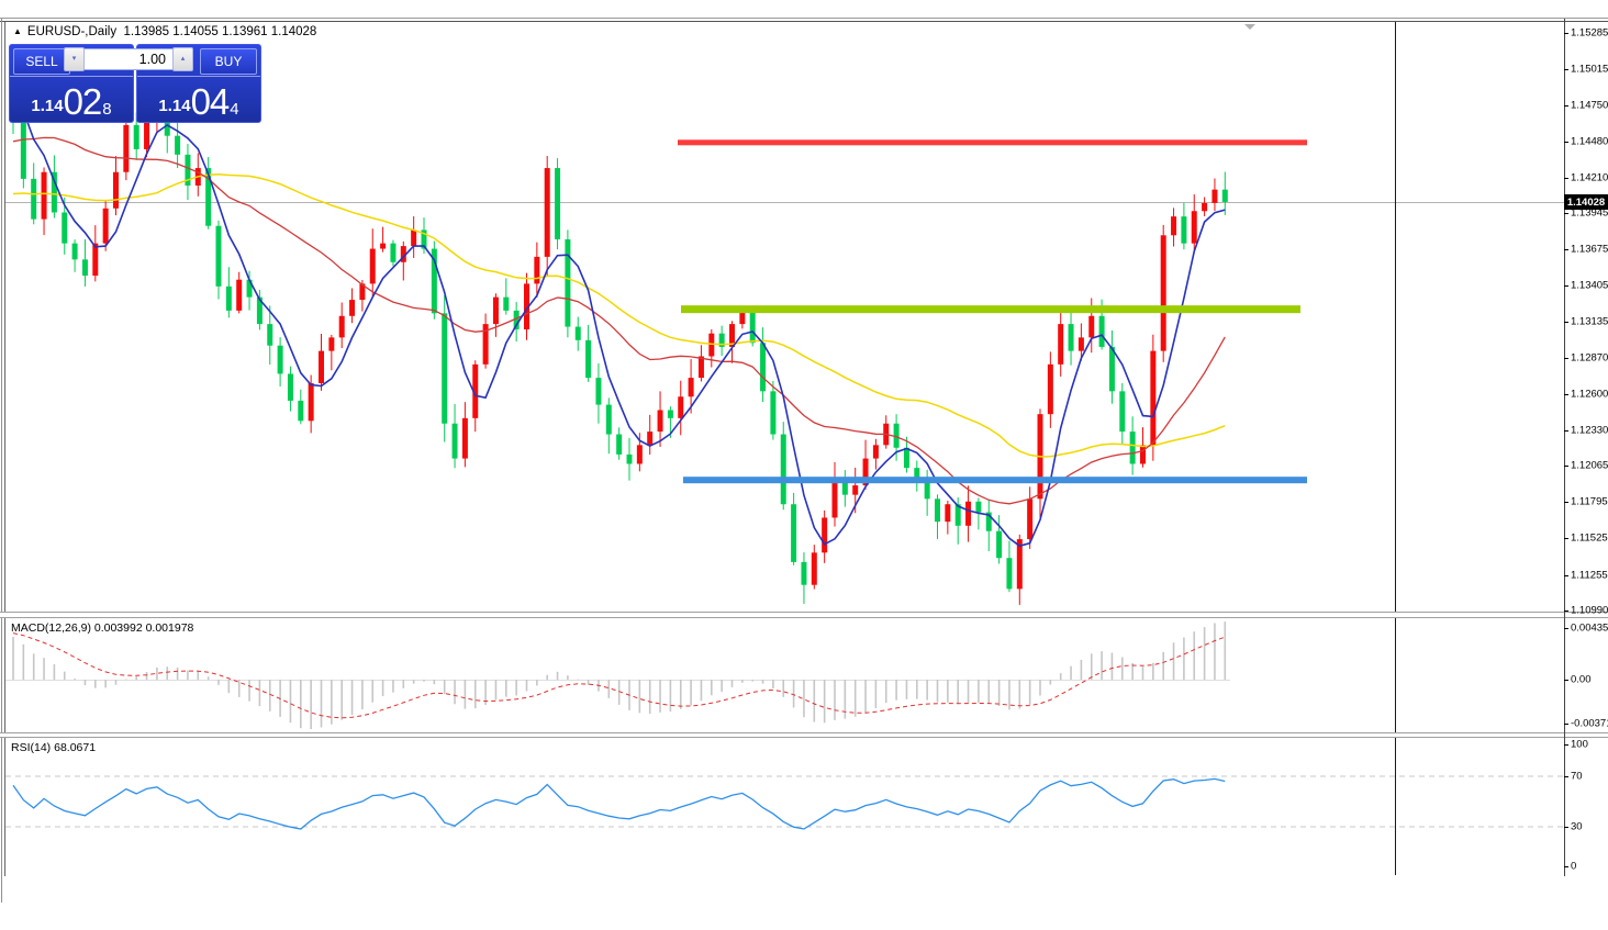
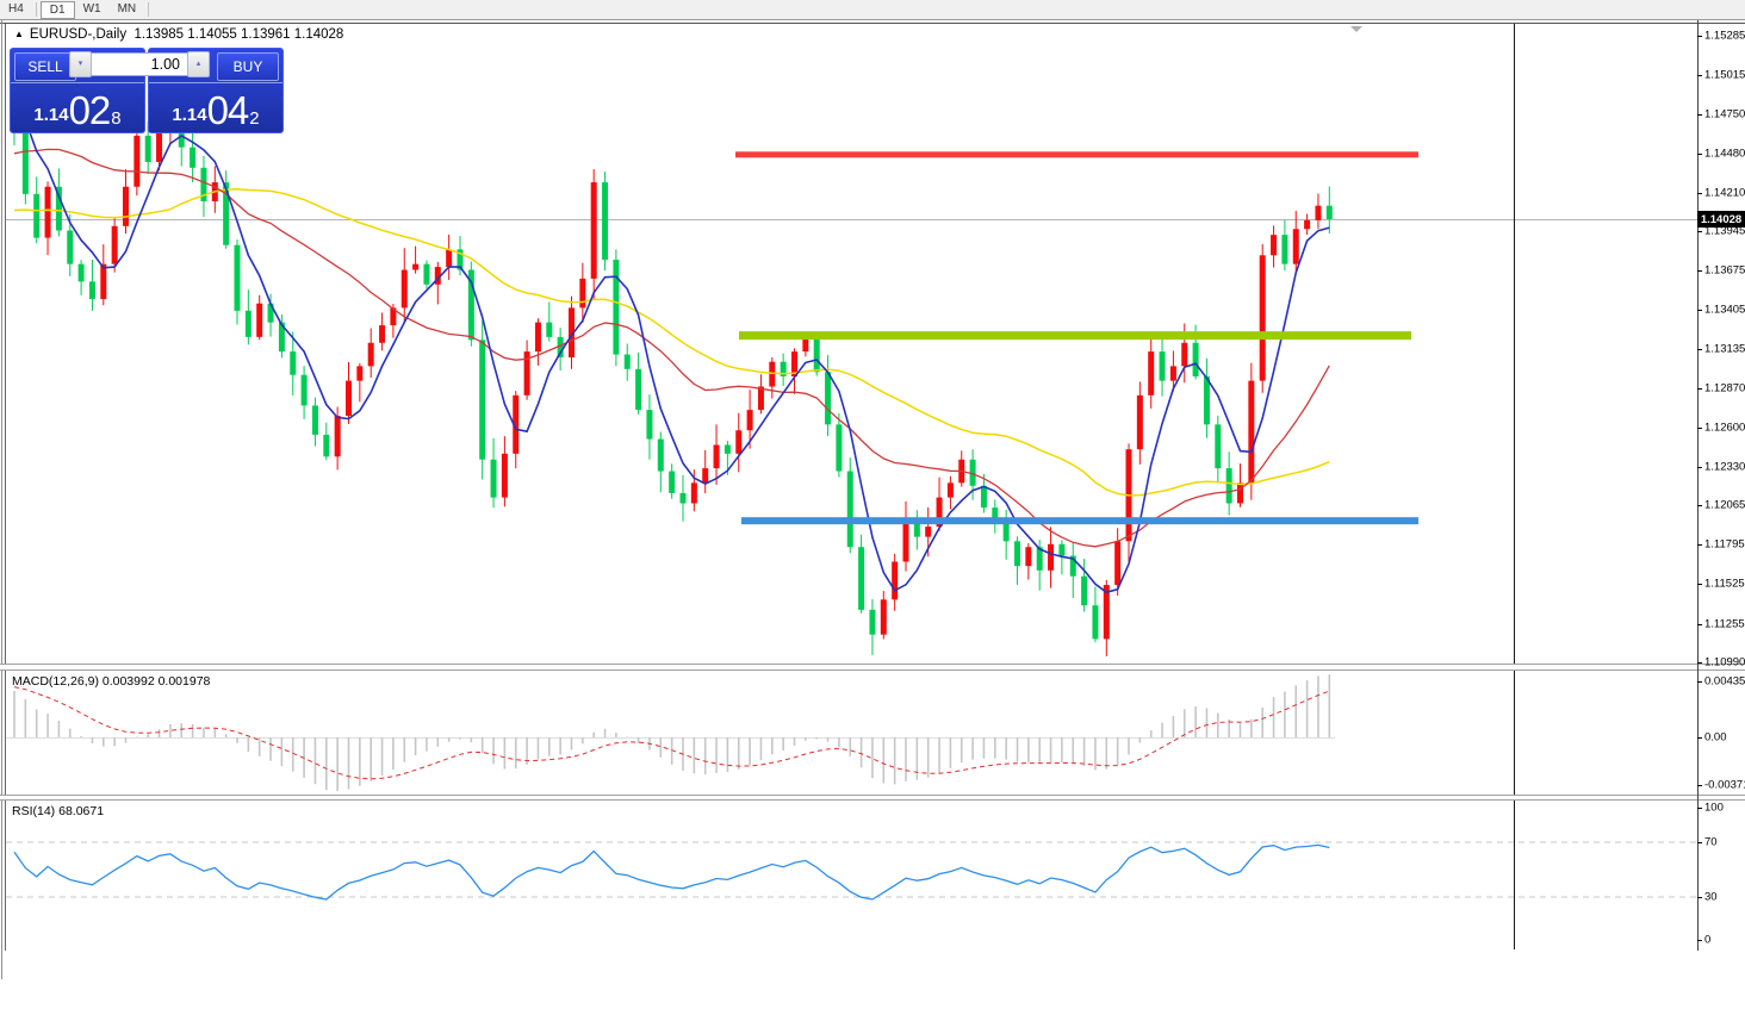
+ H4
+ D1
+ W1
+ MN
  ▲ EURUSD-,Daily 1.13985 1.14055 1.13961 1.14028
  SELL
  1.14
  02
  8
  BUY
  1.14
  04
- 4
+ 2
  1.00
  MACD(12,26,9) 0.003992 0.001978
  RSI(14) 68.0671
  1.15285
  1.15015
  1.14750
  1.14480
  1.14210
  1.13945
  1.13675
  1.13405
  1.13135
  1.12870
  1.12600
  1.12330
  1.12065
  1.11795
  1.11525
  1.11255
  1.10990
  0.00435
  0.00
  -0.0037
  100
  70
  30
  0
  1.14028
